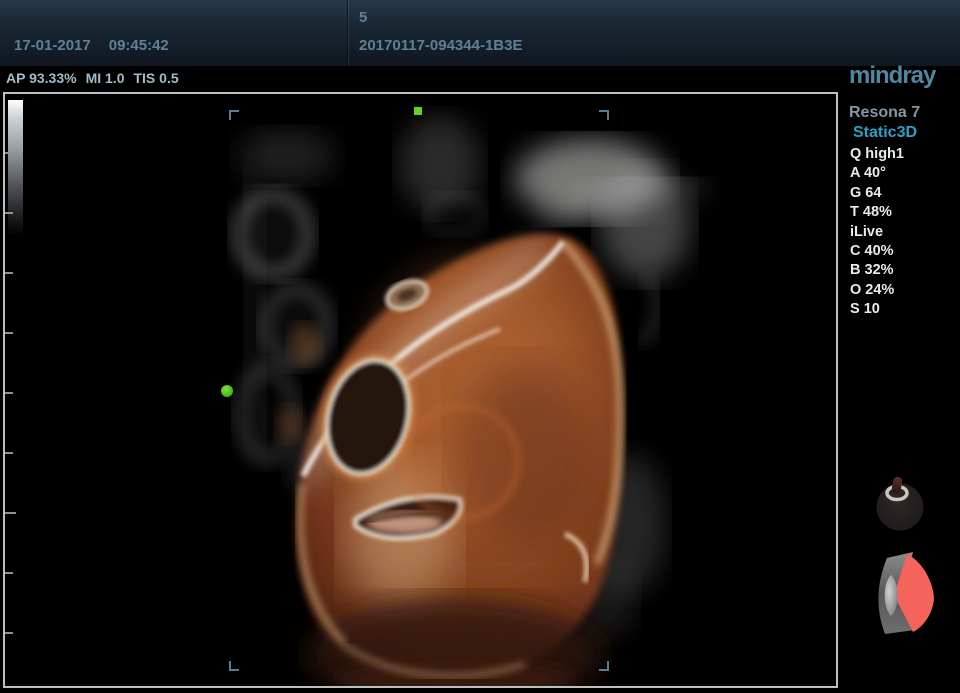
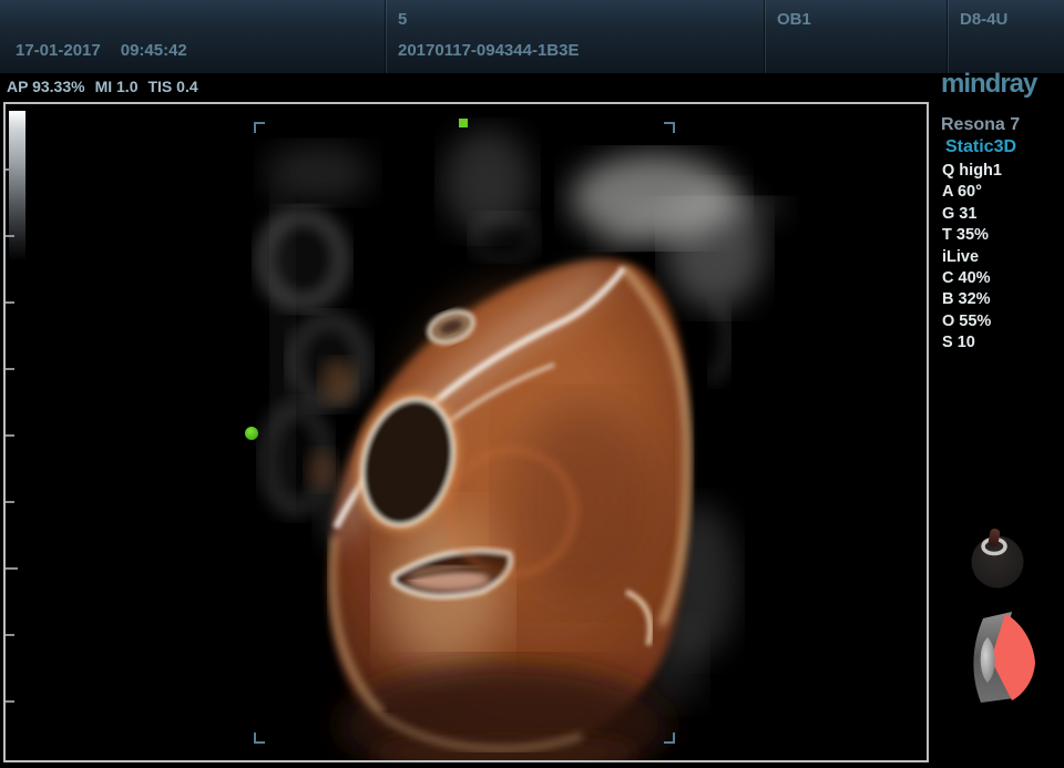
  17-01-2017 09:45:42
  5
  20170117-094344-1B3E
+ OB1
+ D8-4U
- AP 93.33% MI 1.0 TIS 0.5
+ AP 93.33% MI 1.0 TIS 0.4
  mindray
  Resona 7
  Static3D
  Q high1
- A 40°
+ A 60°
- G 64
+ G 31
- T 48%
+ T 35%
  iLive
  C 40%
  B 32%
- O 24%
+ O 55%
  S 10
